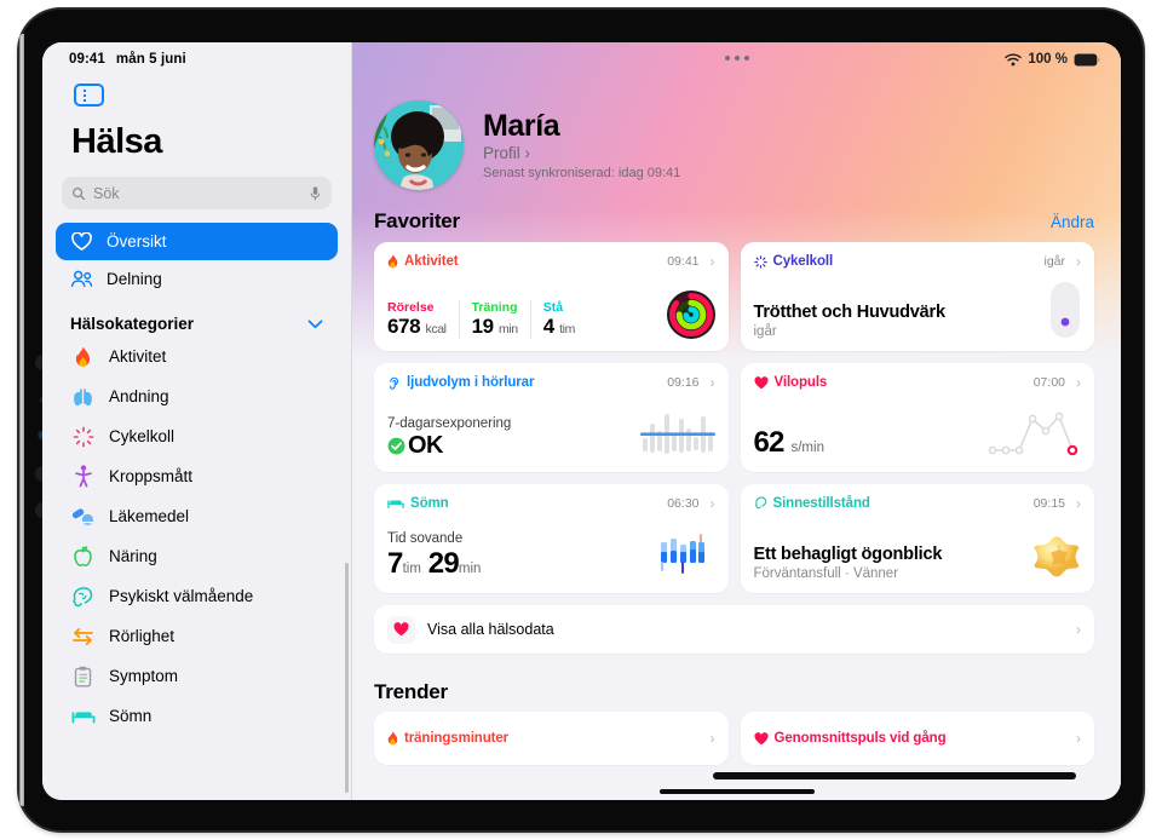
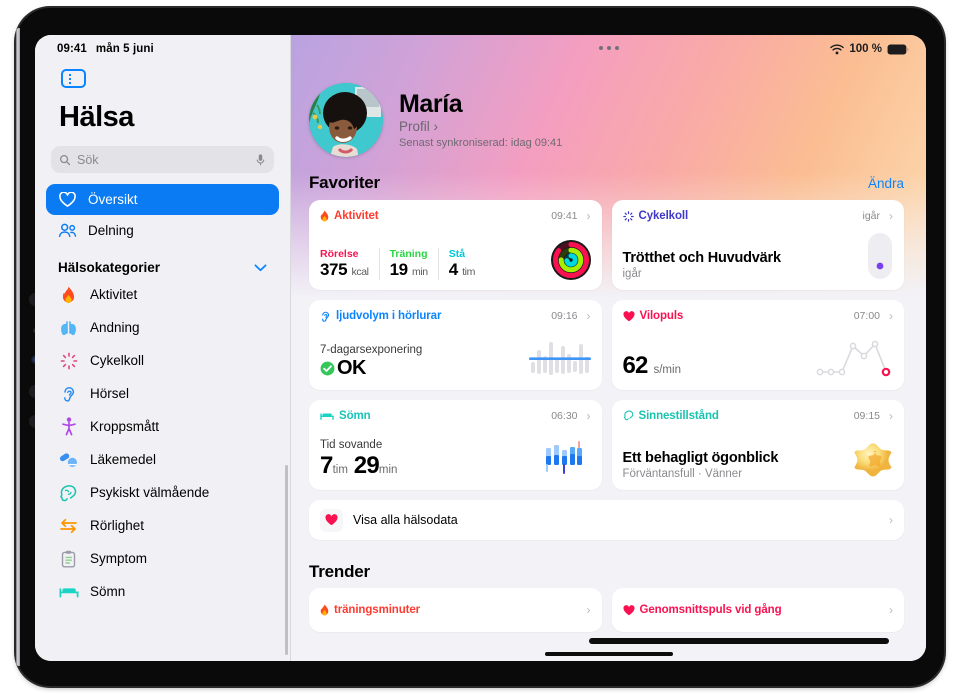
  09:41
  mån 5 juni
  Hälsa
  Sök
  Översikt
  Delning
  Hälsokategorier
  Aktivitet
  Andning
  Cykelkoll
+ Hörsel
  Kroppsmått
  Läkemedel
- Näring
  Psykiskt välmående
  Rörlighet
  Symptom
  Sömn
  100 %
  María
  Profil ›
  Senast synkroniserad: idag 09:41
  Favoriter
  Ändra
  Aktivitet
  09:41
  ›
  Rörelse
- 678 kcal
+ 375 kcal
  Träning
  19 min
  Stå
  4 tim
  Cykelkoll
  igår
  ›
  Trötthet och Huvudvärk
  igår
  ljudvolym i hörlurar
  09:16
  ›
  7-dagarsexponering
  OK
  Vilopuls
  07:00
  ›
  62 s/min
  Sömn
  06:30
  ›
  Tid sovande
  7tim 29min
  Sinnestillstånd
  09:15
  ›
  Ett behagligt ögonblick
  Förväntansfull · Vänner
  Visa alla hälsodata
  ›
  Trender
  träningsminuter
  ›
  Genomsnittspuls vid gång
  ›
